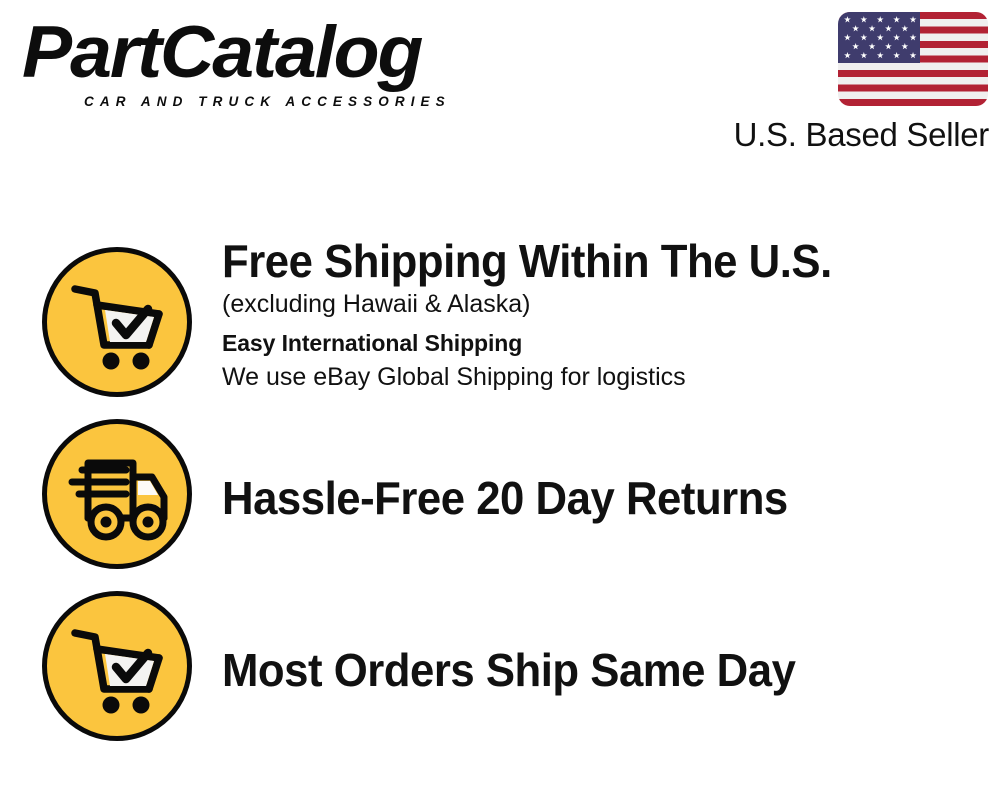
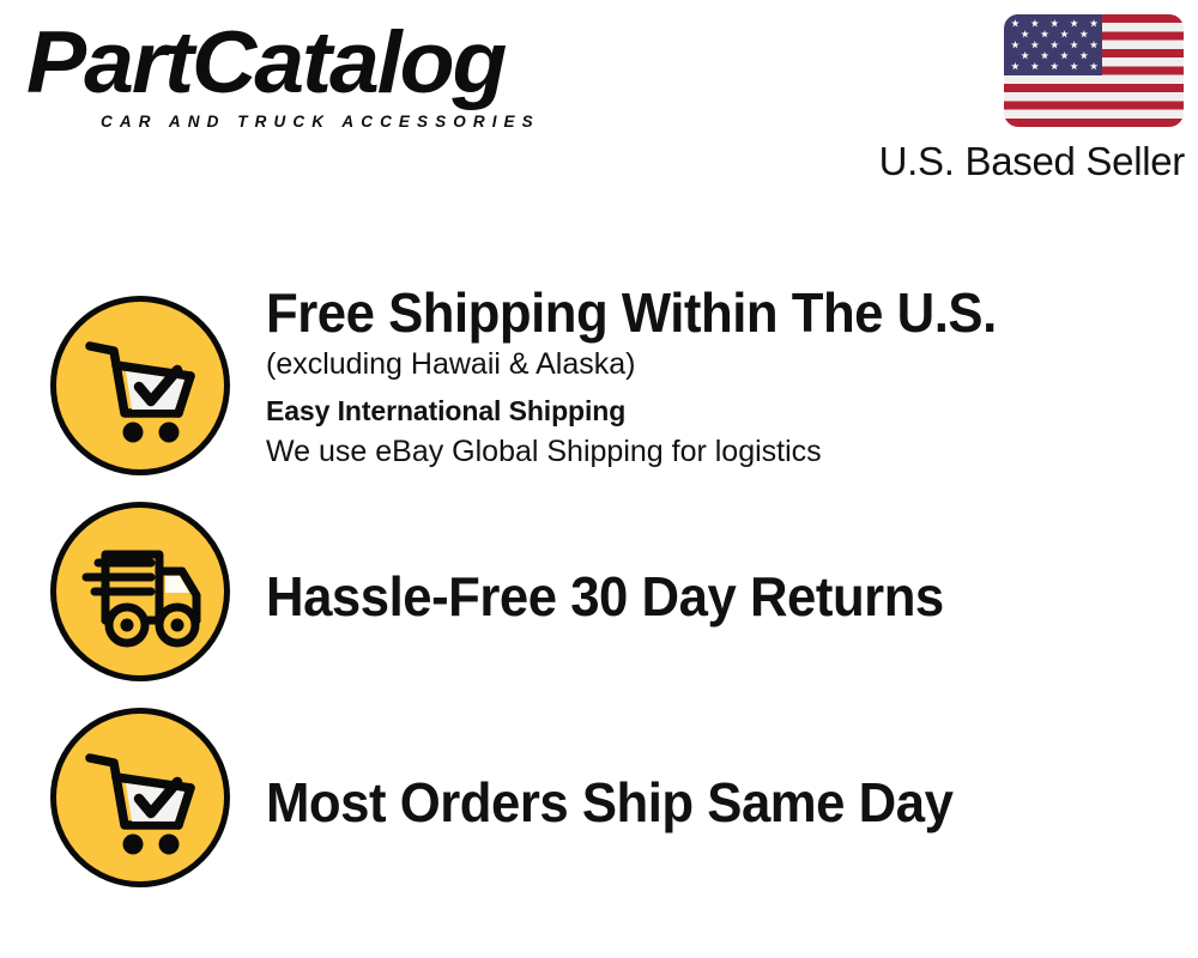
  PartCatalog
  CAR AND TRUCK ACCESSORIES
  U.S. Based Seller
  Free Shipping Within The U.S.
  (excluding Hawaii & Alaska)
  Easy International Shipping
  We use eBay Global Shipping for logistics
- Hassle-Free 20 Day Returns
+ Hassle-Free 30 Day Returns
  Most Orders Ship Same Day
